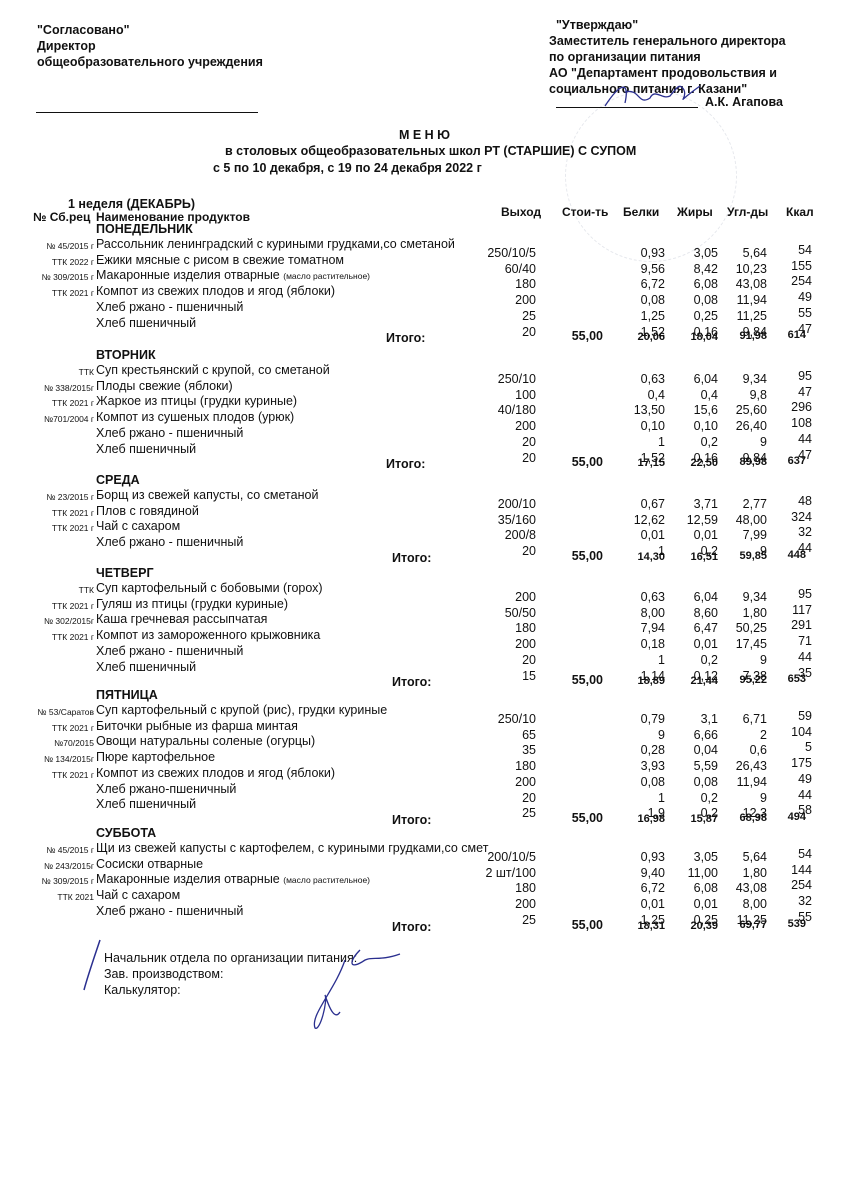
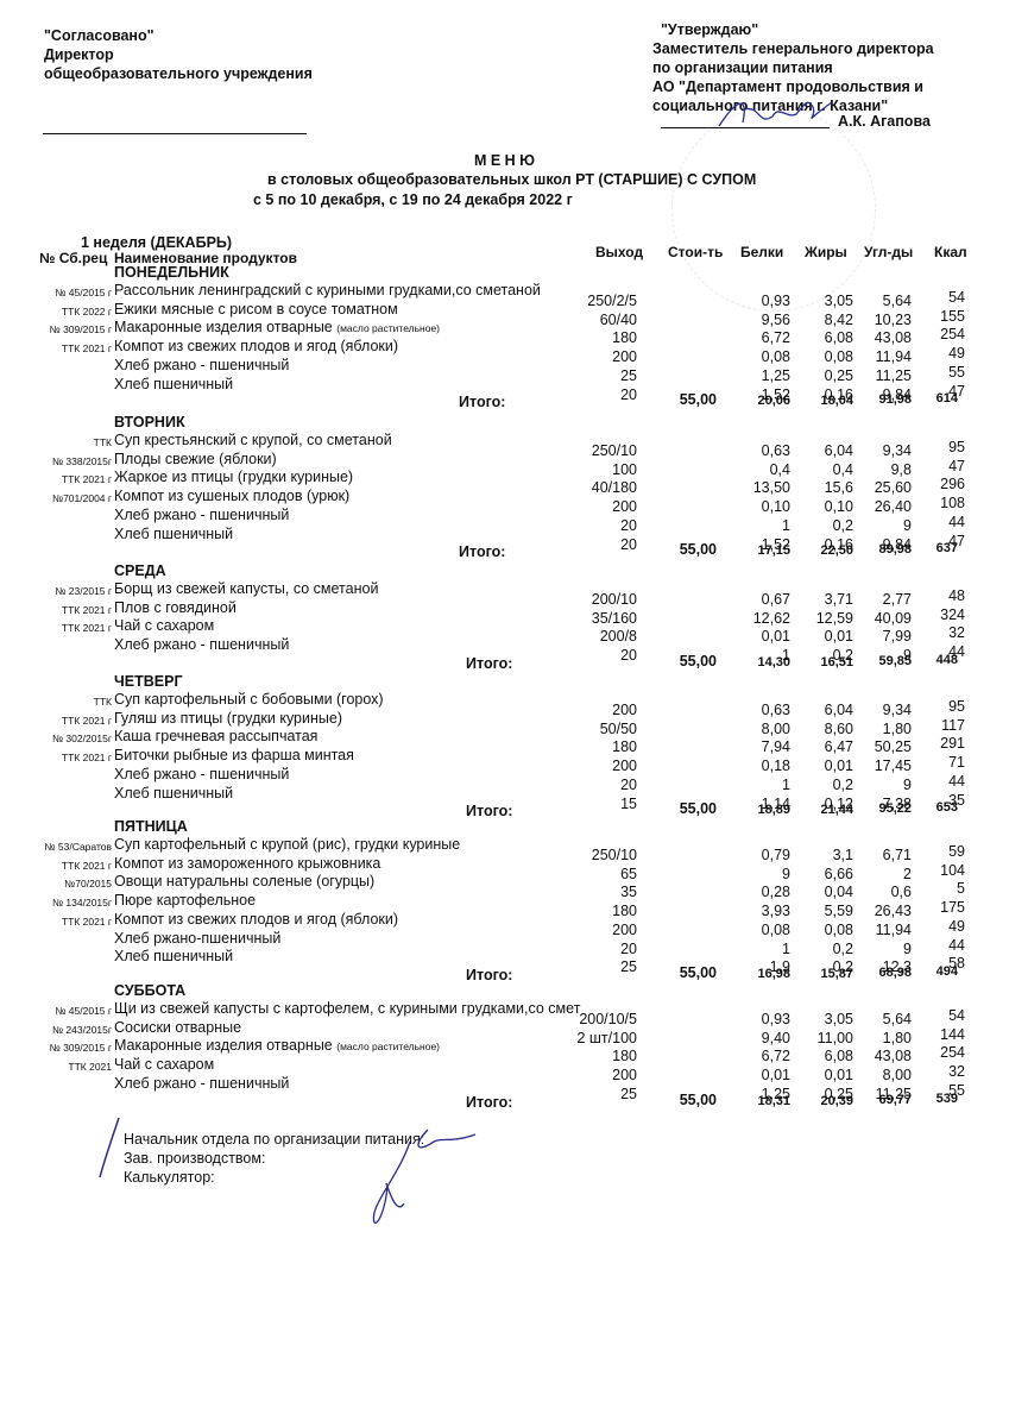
  "Согласовано"
  Директор
  общеобразовательного учреждения
  "Утверждаю"
  Заместитель генерального директора
  по организации питания
  АО "Департамент продовольствия и
  социально питания г. Казани"
  А.К. Агапова
  М Е Н Ю
  в столовых общеобразовательных школ РТ (СТАРШИЕ) С СУПОМ
  с 5 по 10 декабря, с 19 по 24 декабря 2022 г
  1 неделя (ДЕКАБРЬ)
  № Сб.рец
  Наименование продуктов
  Выход
  Стои-ть
  Белки
  Жиры
  Угл-ды
  Ккал
  ПОНЕДЕЛЬНИК
  № 45/2015 г
  Рассольник ленинградский с куриными грудками,со сметаной
- 250/10/5
+ 250/2/5
  0,93
  3,05
  5,64
  54
  ТТК 2022 г
- Ежики мясные с рисом в свежие томатном
+ Ежики мясные с рисом в соусе томатном
  60/40
  9,56
  8,42
  10,23
  155
  № 309/2015 г
  Макаронные изделия отварные (масло растительное)
  180
  6,72
  6,08
  43,08
  254
  ТТК 2021 г
  Компот из свежих плодов и ягод (яблоки)
  200
  0,08
  0,08
  11,94
  49
  Хлеб ржано - пшеничный
  25
  1,25
  0,25
  11,25
  55
  Хлеб пшеничный
  20
  1,52
  0,16
  9,84
  47
  Итого:
  55,00
  20,06
  18,04
  91,98
  614
  ВТОРНИК
  ТТК
  Суп крестьянский с крупой, со сметаной
  250/10
  0,63
  6,04
  9,34
  95
  № 338/2015г
  Плоды свежие (яблоки)
  100
  0,4
  0,4
  9,8
  47
  ТТК 2021 г
  Жаркое из птицы (грудки куриные)
  40/180
  13,50
  15,6
  25,60
  296
  №701/2004 г
  Компот из сушеных плодов (урюк)
  200
  0,10
  0,10
  26,40
  108
  Хлеб ржано - пшеничный
  20
  1
  0,2
  9
  44
  Хлеб пшеничный
  20
  1,52
  0,16
  9,84
  47
  Итого:
  55,00
  17,15
  22,50
  89,98
  637
  СРЕДА
  № 23/2015 г
  Борщ из свежей капусты, со сметаной
  200/10
  0,67
  3,71
  2,77
  48
  ТТК 2021 г
  Плов с говядиной
  35/160
  12,62
  12,59
- 48,00
+ 40,09
  324
  ТТК 2021 г
  Чай с сахаром
  200/8
  0,01
  0,01
  7,99
  32
  Хлеб ржано - пшеничный
  20
  1
  0,2
  9
  44
  Итого:
  55,00
  14,30
  16,51
  59,85
  448
  ЧЕТВЕРГ
  ТТК
  Суп картофельный с бобовыми (горох)
  200
  0,63
  6,04
  9,34
  95
  ТТК 2021 г
  Гуляш из птицы (грудки куриные)
  50/50
  8,00
  8,60
  1,80
  117
  № 302/2015г
  Каша гречневая рассыпчатая
  180
  7,94
  6,47
  50,25
  291
  ТТК 2021 г
- Компот из замороженного крыжовника
+ Биточки рыбные из фарша минтая
  200
  0,18
  0,01
  17,45
  71
  Хлеб ржано - пшеничный
  20
  1
  0,2
  9
  44
  Хлеб пшеничный
  15
  1,14
  0,12
  7,38
  35
  Итого:
  55,00
  18,89
  21,44
  95,22
  653
  ПЯТНИЦА
  № 53/Саратов
  Суп картофельный с крупой (рис), грудки куриные
  250/10
  0,79
  3,1
  6,71
  59
  ТТК 2021 г
- Биточки рыбные из фарша минтая
+ Компот из замороженного крыжовника
  65
  9
  6,66
  2
  104
  №70/2015
  Овощи натуральны соленые (огурцы)
  35
  0,28
  0,04
  0,6
  5
  № 134/2015г
  Пюре картофельное
  180
  3,93
  5,59
  26,43
  175
  ТТК 2021 г
  Компот из свежих плодов и ягод (яблоки)
  200
  0,08
  0,08
  11,94
  49
  Хлеб ржано-пшеничный
  20
  1
  0,2
  9
  44
  Хлеб пшеничный
  25
  1,9
  0,2
  12,3
  58
  Итого:
  55,00
  16,98
  15,87
  68,98
  494
  СУББОТА
  № 45/2015 г
  Щи из свежей капусты с картофелем, с куриными грудками,со смет
  200/10/5
  0,93
  3,05
  5,64
  54
  № 243/2015г
  Сосиски отварные
  2 шт/100
  9,40
  11,00
  1,80
  144
  № 309/2015 г
  Макаронные изделия отварные (масло растительное)
  180
  6,72
  6,08
  43,08
  254
  ТТК 2021
  Чай с сахаром
  200
  0,01
  0,01
  8,00
  32
  Хлеб ржано - пшеничный
  25
  1,25
  0,25
  11,25
  55
  Итого:
  55,00
  18,31
  20,39
  69,77
  539
  Начальник отдела по организации питания:
  Зав. производством:
  Калькулятор:
